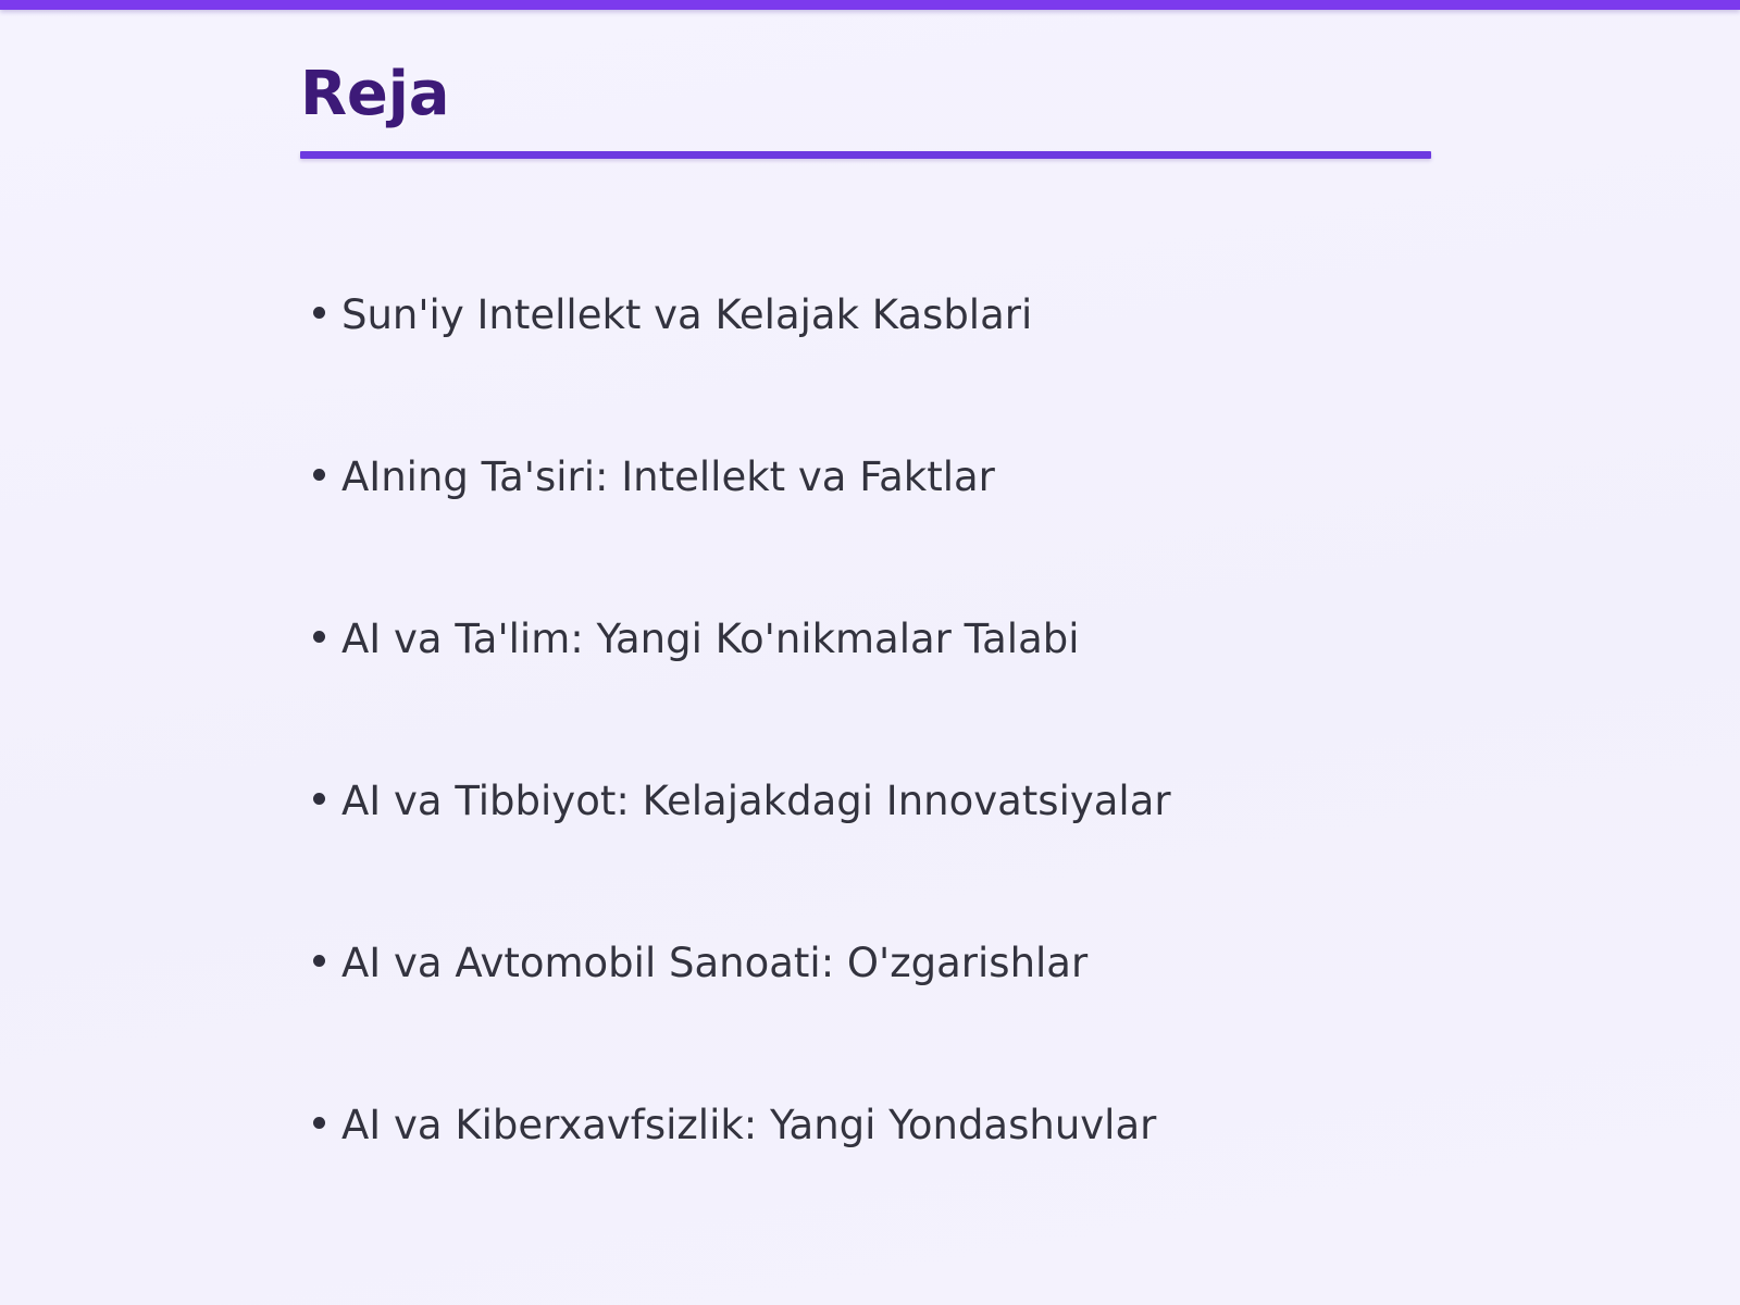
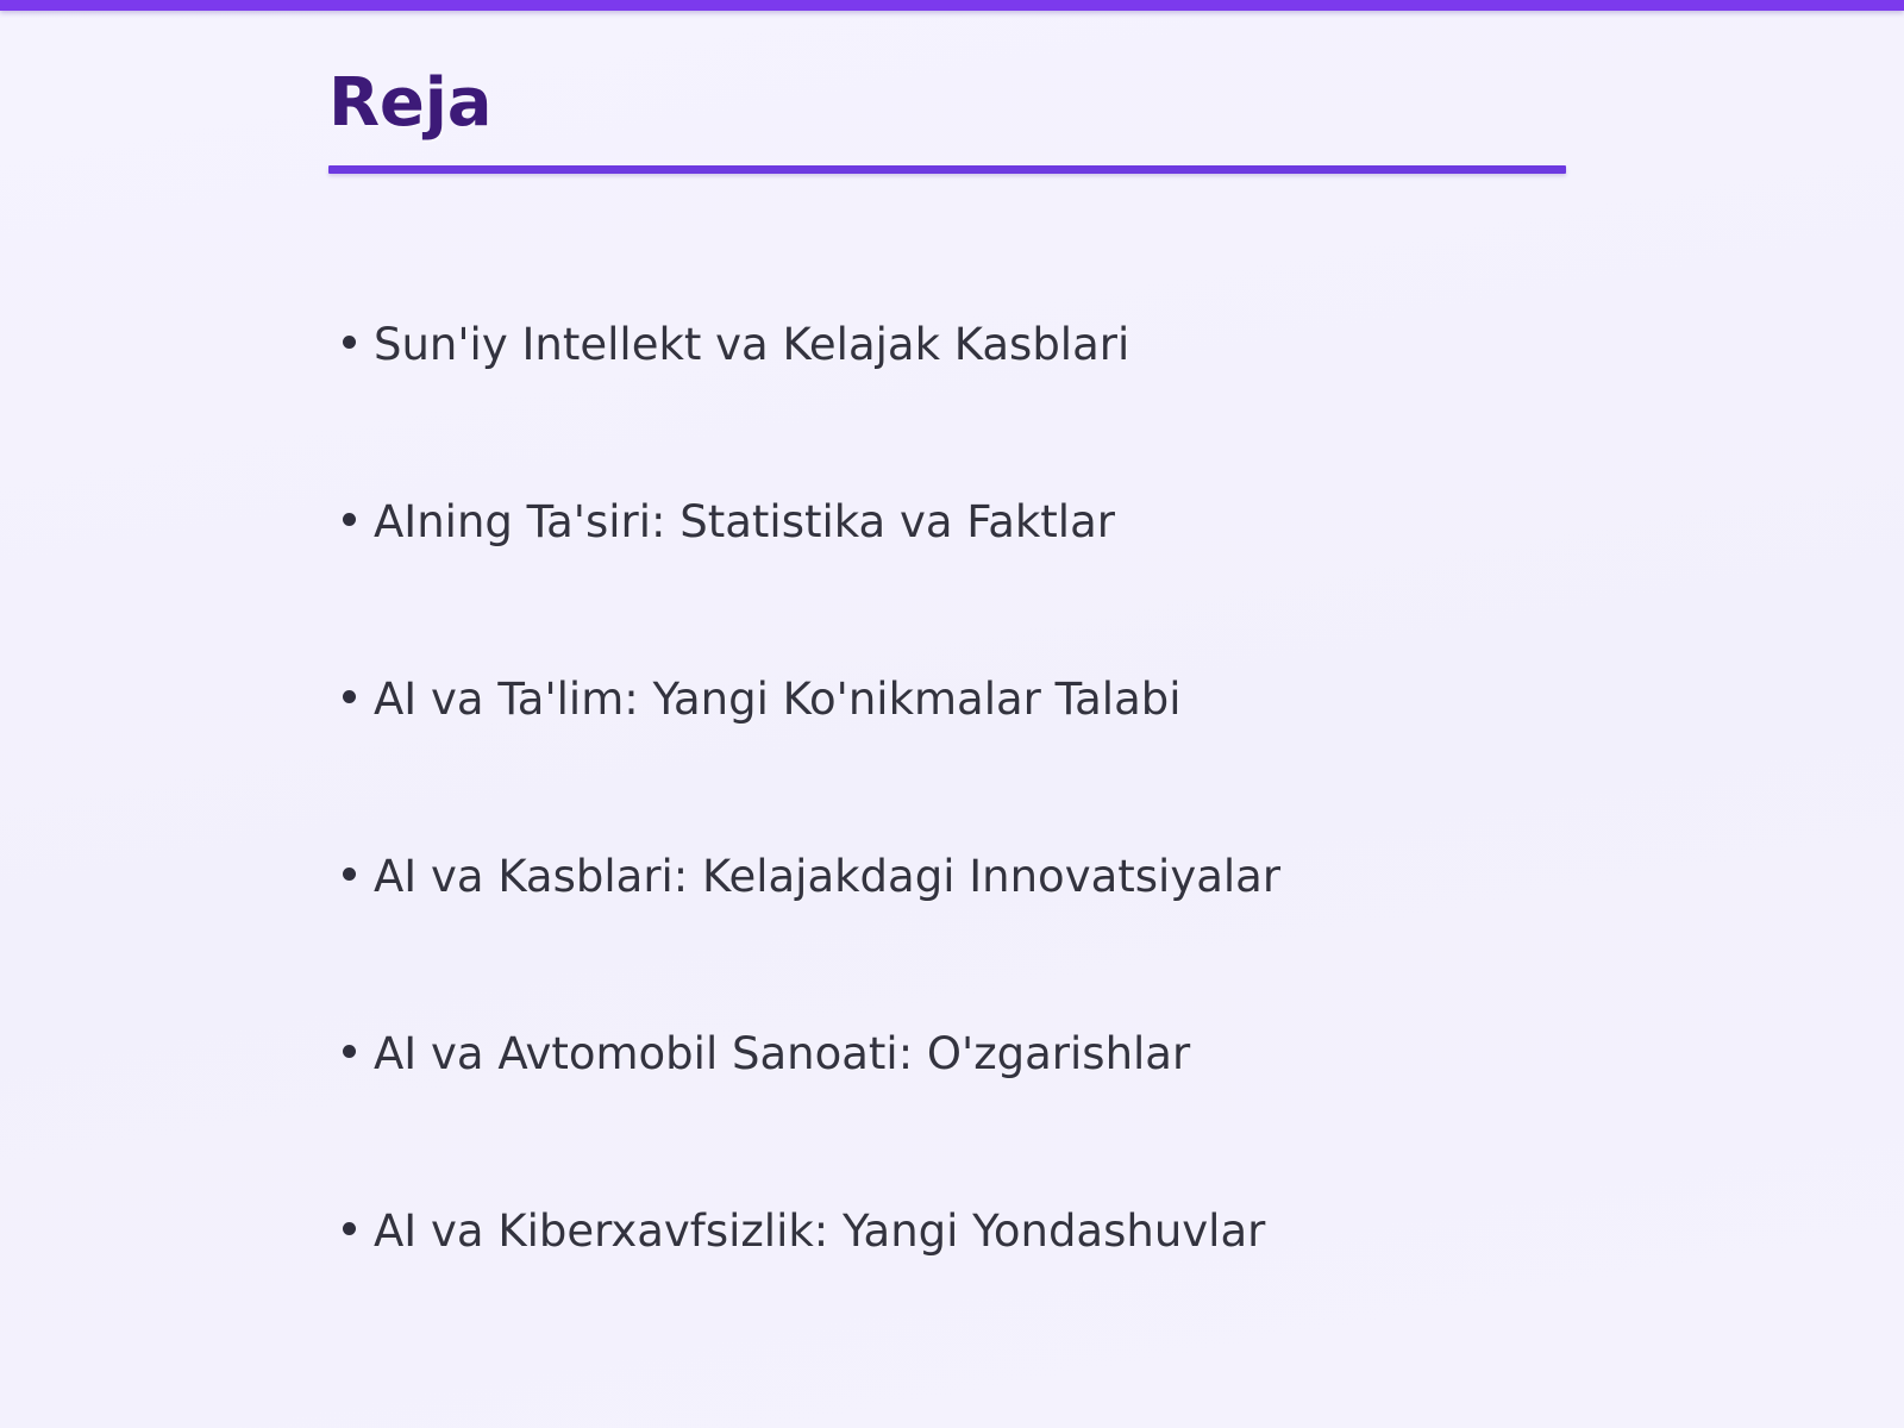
  Reja
  Sun'iy Intellekt va Kelajak Kasblari
- AIning Ta'siri: Intellekt va Faktlar
+ AIning Ta'siri: Statistika va Faktlar
  AI va Ta'lim: Yangi Ko'nikmalar Talabi
- AI va Tibbiyot: Kelajakdagi Innovatsiyalar
+ AI va Kasblari: Kelajakdagi Innovatsiyalar
  AI va Avtomobil Sanoati: O'zgarishlar
  AI va Kiberxavfsizlik: Yangi Yondashuvlar
